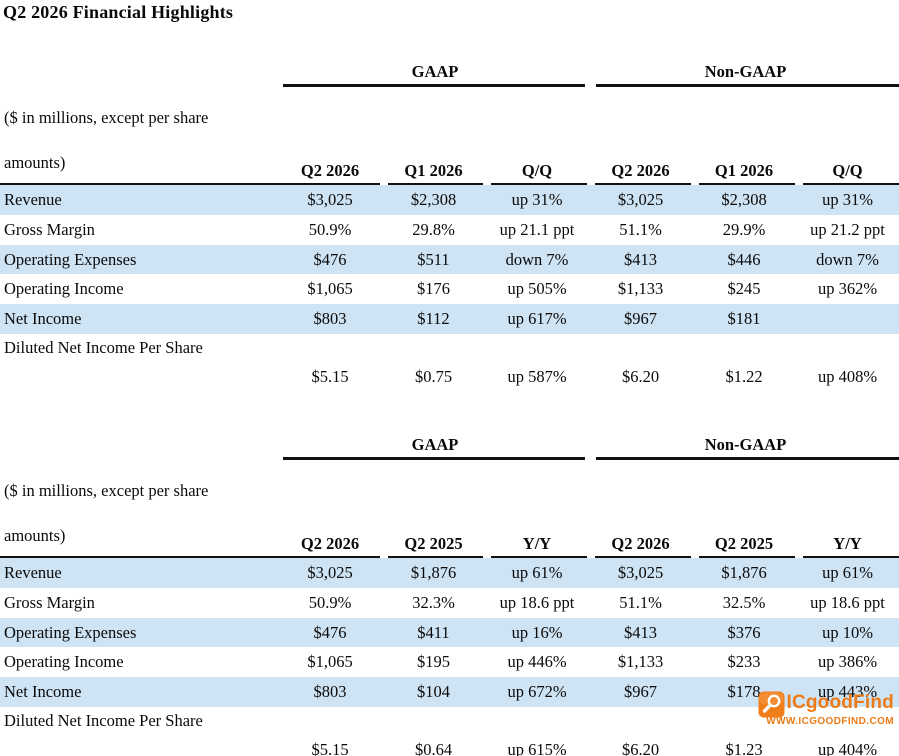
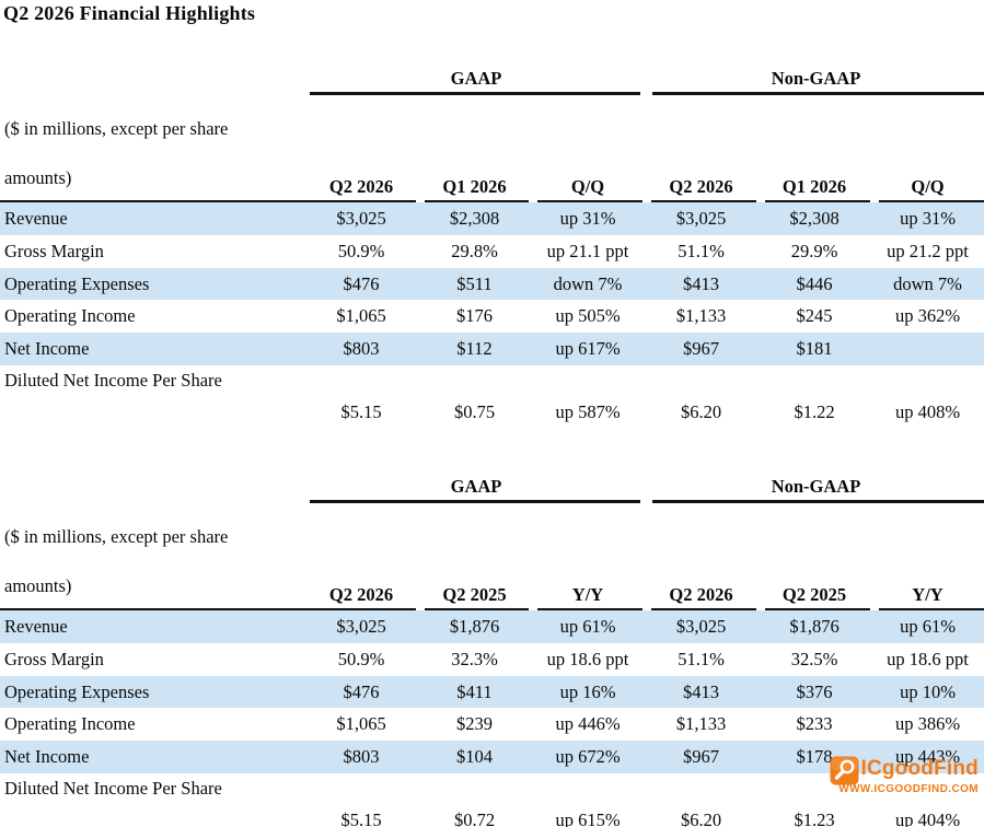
  Q2 2026 Financial Highlights
  GAAP
  Non-GAAP
  ($ in millions, except per share
  amounts)
  Q2 2026
  Q1 2026
  Q/Q
  Q2 2026
  Q1 2026
  Q/Q
  Revenue
  $3,025
  $2,308
  up 31%
  $3,025
  $2,308
  up 31%
  Gross Margin
  50.9%
  29.8%
  up 21.1 ppt
  51.1%
  29.9%
  up 21.2 ppt
  Operating Expenses
  $476
  $511
  down 7%
  $413
  $446
  down 7%
  Operating Income
  $1,065
  $176
  up 505%
  $1,133
  $245
  up 362%
  Net Income
  $803
  $112
  up 617%
  $967
  $181
  Diluted Net Income Per Share
  $5.15
  $0.75
  up 587%
  $6.20
  $1.22
  up 408%
  GAAP
  Non-GAAP
  ($ in millions, except per share
  amounts)
  Q2 2026
  Q2 2025
  Y/Y
  Q2 2026
  Q2 2025
  Y/Y
  Revenue
  $3,025
  $1,876
  up 61%
  $3,025
  $1,876
  up 61%
  Gross Margin
  50.9%
  32.3%
  up 18.6 ppt
  51.1%
  32.5%
  up 18.6 ppt
  Operating Expenses
  $476
  $411
  up 16%
  $413
  $376
  up 10%
  Operating Income
  $1,065
- $195
+ $239
  up 446%
  $1,133
  $233
  up 386%
  Net Income
  $803
  $104
  up 672%
  $967
  $178
  up 443%
  Diluted Net Income Per Share
  $5.15
- $0.64
+ $0.72
  up 615%
  $6.20
  $1.23
  up 404%
  ICgoodFind
  WWW.ICGOODFIND.COM
